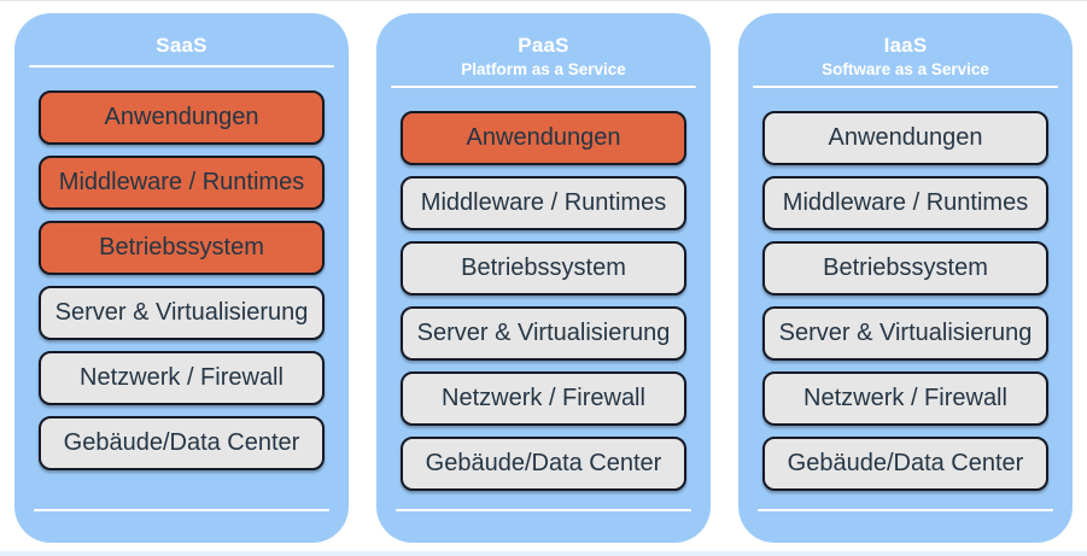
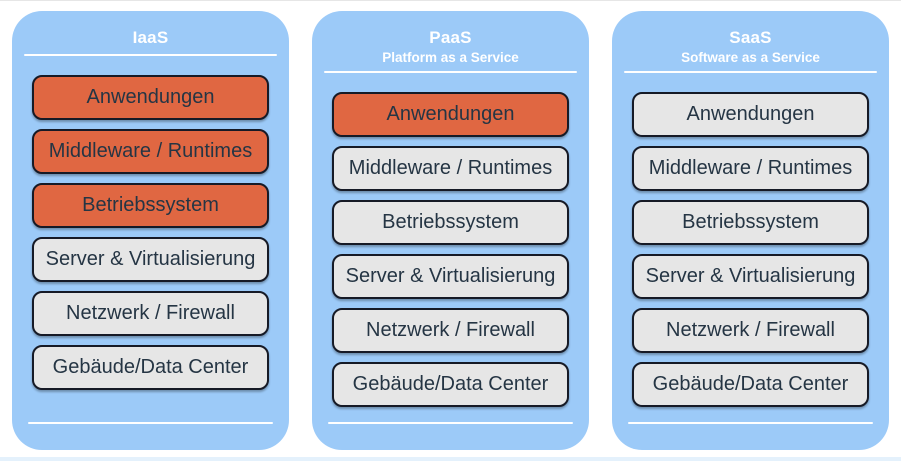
- SaaS
+ IaaS
  Anwendungen
  Middleware / Runtimes
  Betriebssystem
  Server & Virtualisierung
  Netzwerk / Firewall
  Gebäude/Data Center
  PaaS
  Platform as a Service
  Anwendungen
  Middleware / Runtimes
  Betriebssystem
  Server & Virtualisierung
  Netzwerk / Firewall
  Gebäude/Data Center
- IaaS
+ SaaS
  Software as a Service
  Anwendungen
  Middleware / Runtimes
  Betriebssystem
  Server & Virtualisierung
  Netzwerk / Firewall
  Gebäude/Data Center
